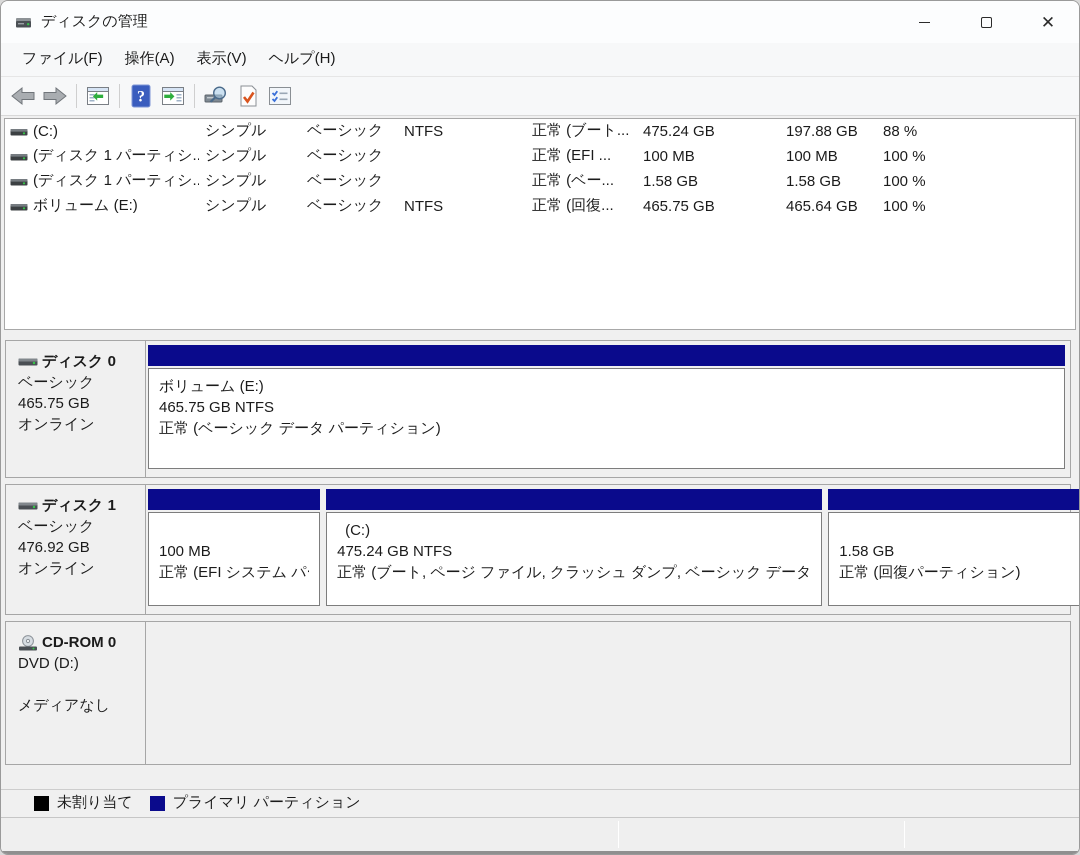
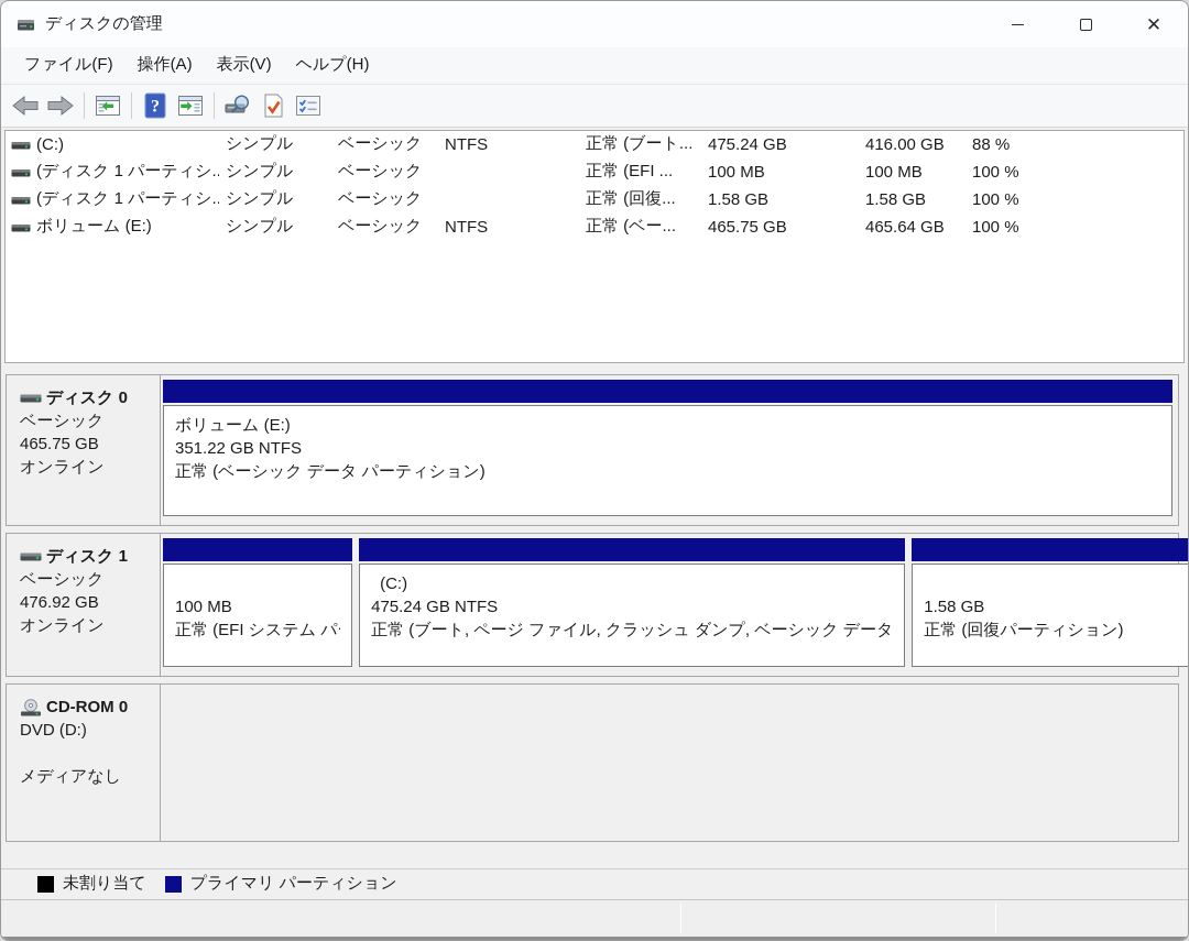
  ディスクの管理
  ✕
  ファイル(F)
  操作(A)
  表示(V)
  ヘルプ(H)
  ?
  (C:)
  シンプル
  ベーシック
  NTFS
  正常 (ブート...
  475.24 GB
- 197.88 GB
+ 416.00 GB
  88 %
  (ディスク 1 パーティシ..
  シンプル
  ベーシック
  正常 (EFI ...
  100 MB
  100 MB
  100 %
  (ディスク 1 パーティシ..
  シンプル
  ベーシック
- 正常 (ベー...
+ 正常 (回復...
  1.58 GB
  1.58 GB
  100 %
  ボリューム (E:)
  シンプル
  ベーシック
  NTFS
- 正常 (回復...
+ 正常 (ベー...
  465.75 GB
  465.64 GB
  100 %
  ディスク 0
  ベーシック
  465.75 GB
  オンライン
  ボリューム (E:)
- 465.75 GB NTFS
+ 351.22 GB NTFS
  正常 (ベーシック データ パーティション)
  ディスク 1
  ベーシック
  476.92 GB
  オンライン
  100 MB
  正常 (EFI システム パ
  (C:)
  475.24 GB NTFS
  正常 (ブート, ページ ファイル, クラッシュ ダンプ, ベーシック データ
  1.58 GB
  正常 (回復パーティション)
  CD-ROM 0
  DVD (D:)
  メディアなし
  未割り当て
  プライマリ パーティション
